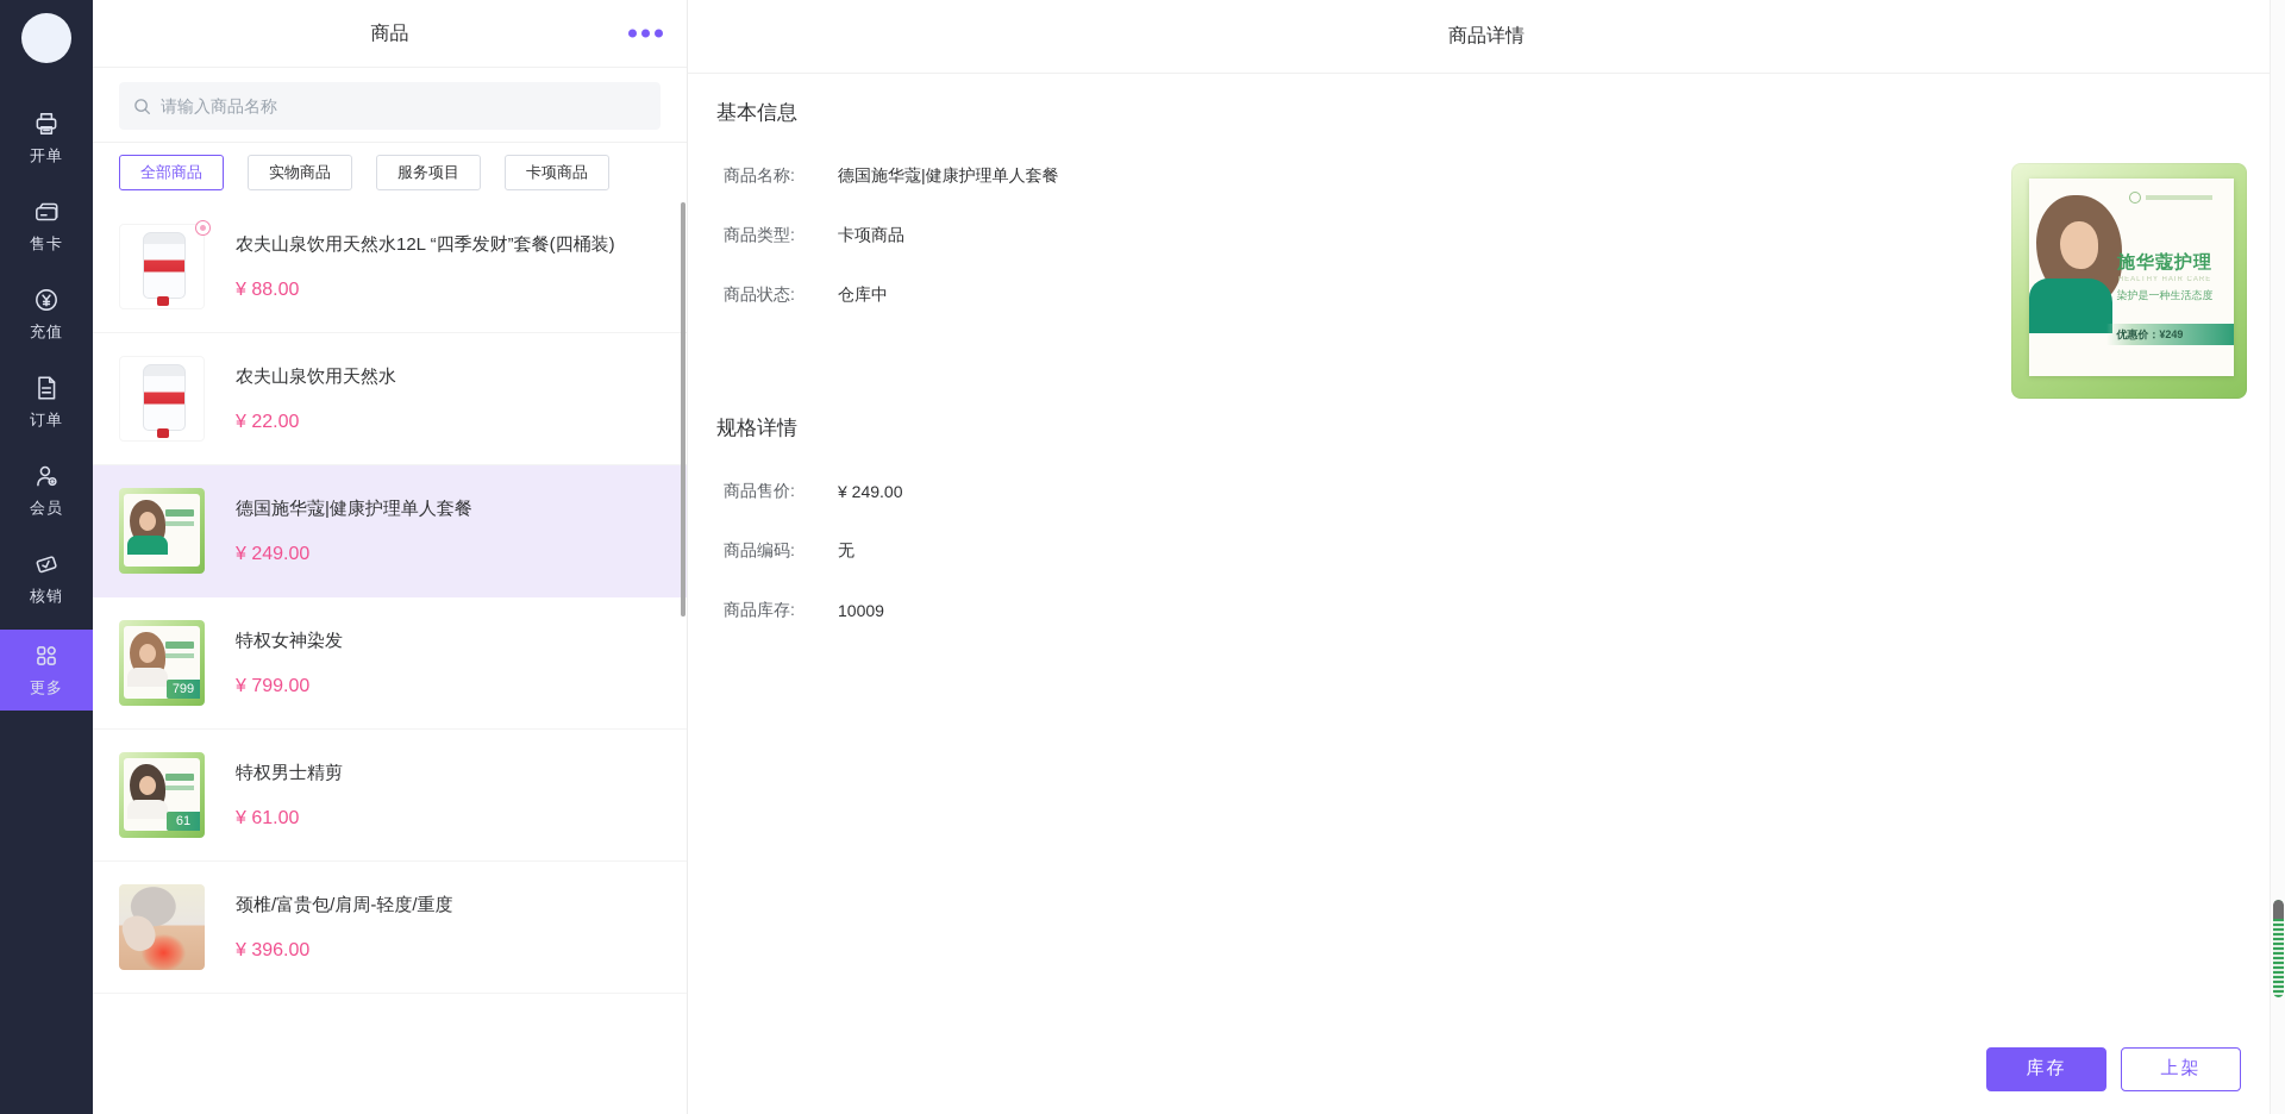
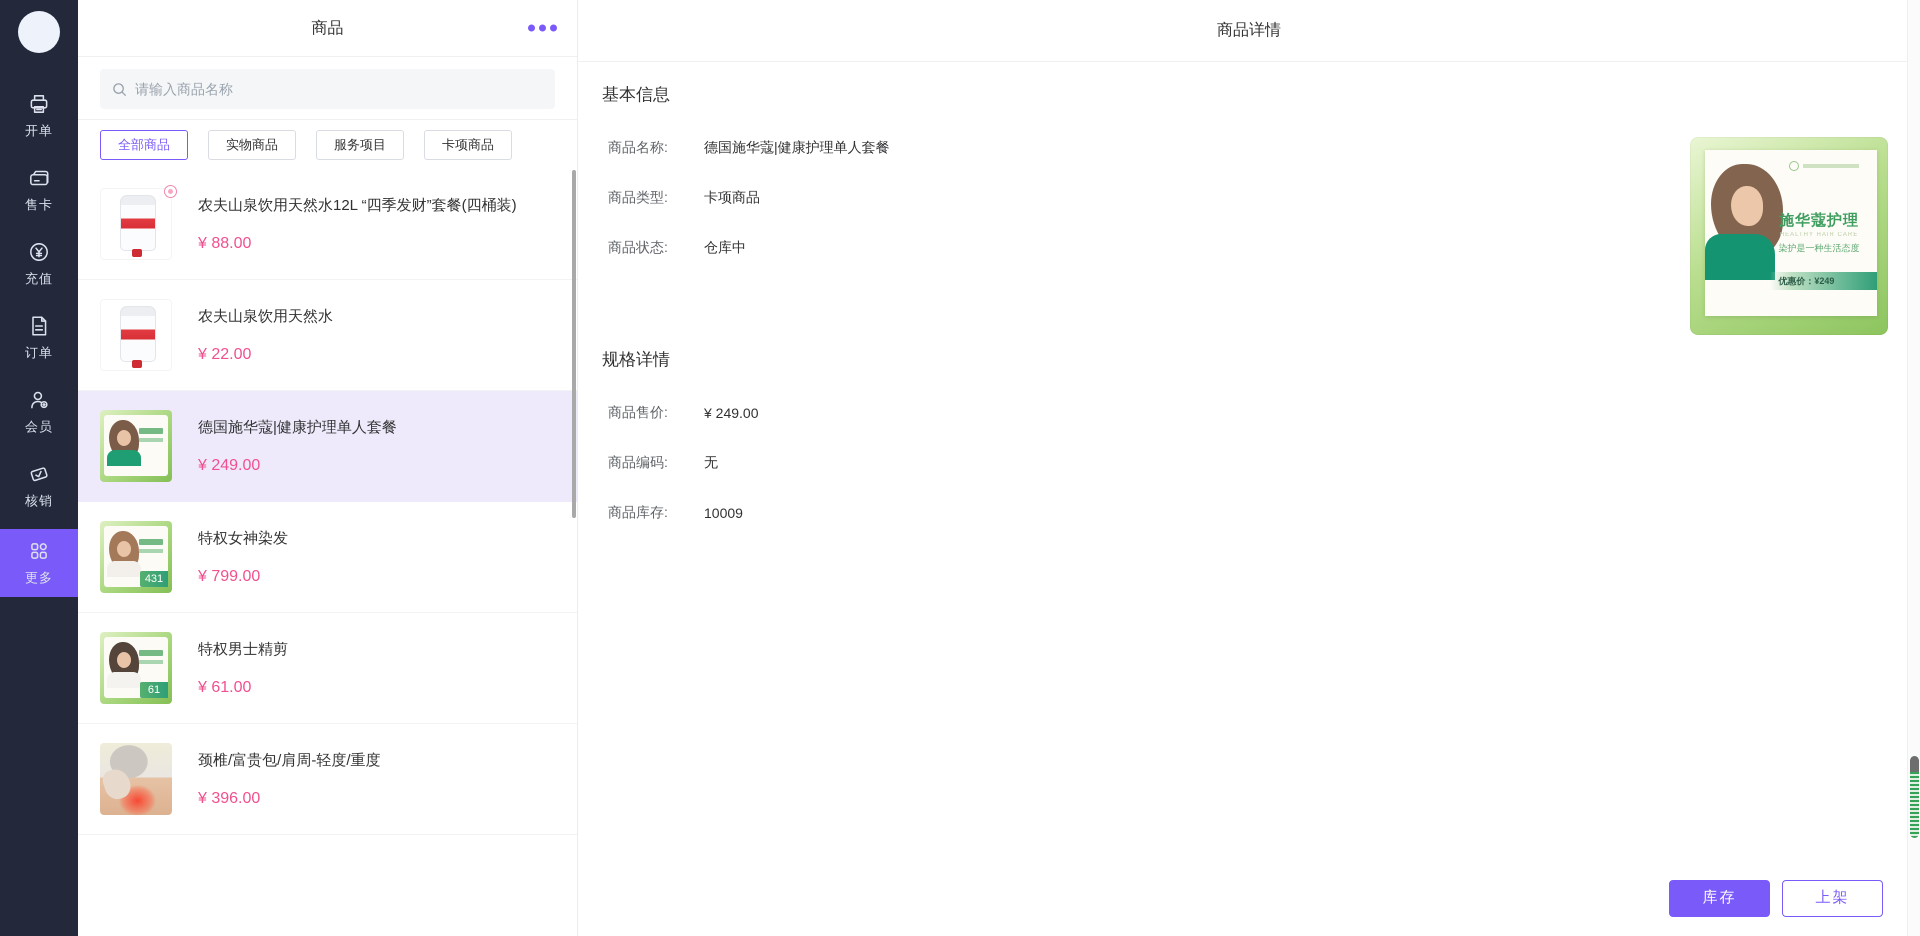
  开单
  售卡
  充值
  订单
  会员
  核销
  更多
  商品
  请输入商品名称
  全部商品
  实物商品
  服务项目
  卡项商品
  农夫山泉饮用天然水12L “四季发财”套餐(四桶装)
  ¥ 88.00
  农夫山泉饮用天然水
  ¥ 22.00
  德国施华蔻|健康护理单人套餐
  ¥ 249.00
- 799
+ 431
  特权女神染发
  ¥ 799.00
  61
  特权男士精剪
  ¥ 61.00
  颈椎/富贵包/肩周-轻度/重度
  ¥ 396.00
  商品详情
  基本信息
  商品名称:
  德国施华蔻|健康护理单人套餐
  商品类型:
  卡项商品
  商品状态:
  仓库中
  规格详情
  商品售价:
  ¥ 249.00
  商品编码:
  无
  商品库存:
  10009
  施华蔻护理
  染护是一种生活态度
  优惠价：¥249
  库存
  上架
